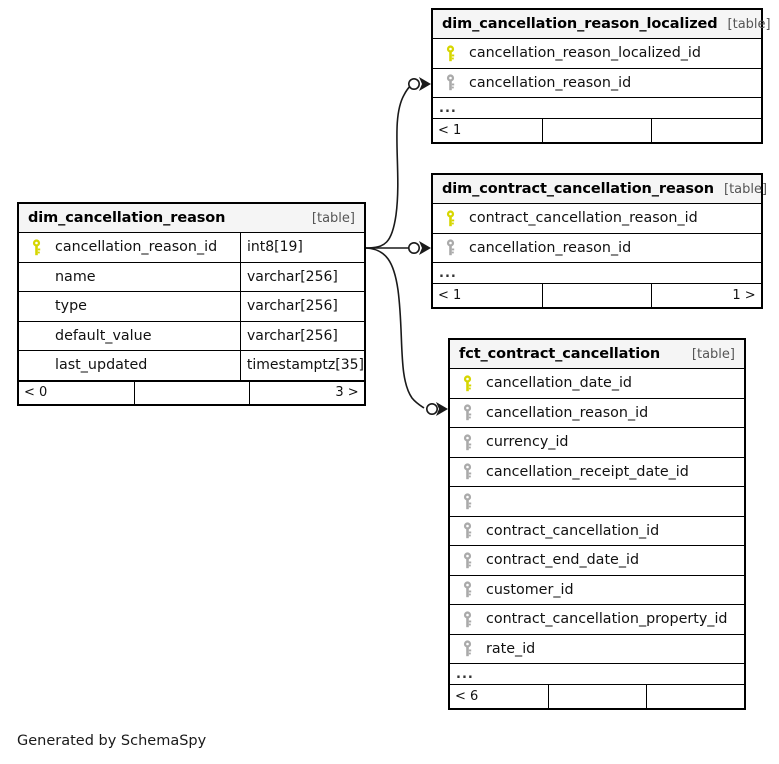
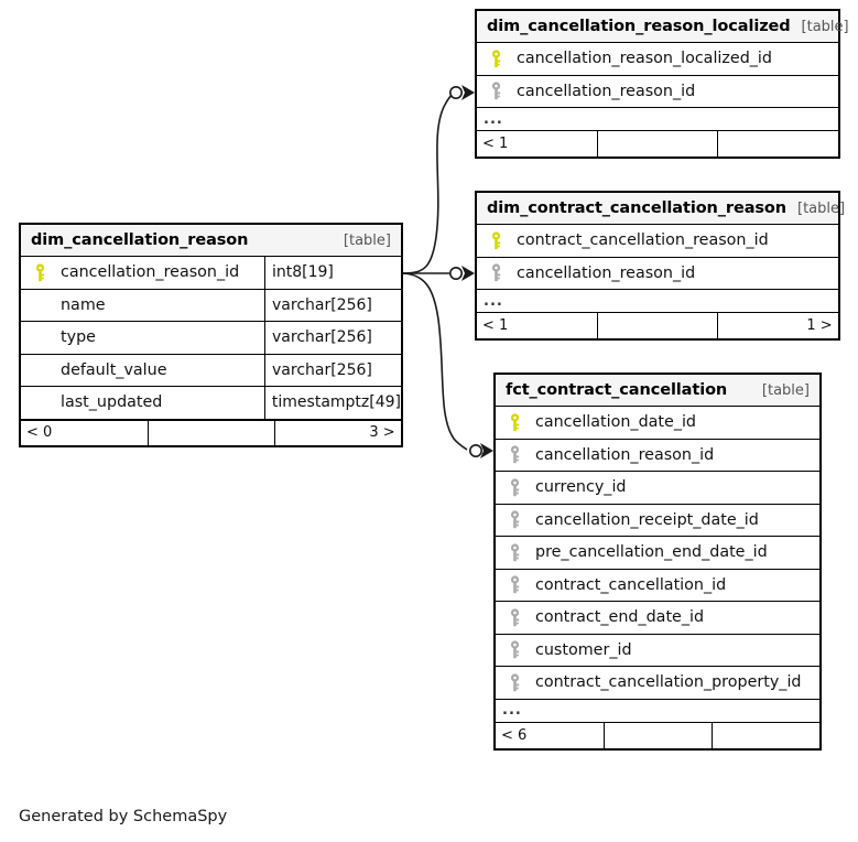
  dim_cancellation_reason_localized
  [table]
  cancellation_reason_localized_id
  cancellation_reason_id
  ...
  < 1
  dim_contract_cancellation_reason
  [table]
  contract_cancellation_reason_id
  cancellation_reason_id
  ...
  < 1
  1 >
  fct_contract_cancellation
  [table]
  cancellation_date_id
  cancellation_reason_id
  currency_id
  cancellation_receipt_date_id
+ pre_cancellation_end_date_id
  contract_cancellation_id
  contract_end_date_id
  customer_id
  contract_cancellation_property_id
- rate_id
  ...
  < 6
  dim_cancellation_reason
  [table]
  cancellation_reason_id
  int8[19]
  name
  varchar[256]
  type
  varchar[256]
  default_value
  varchar[256]
  last_updated
- timestamptz[35]
+ timestamptz[49]
  < 0
  3 >
  Generated by SchemaSpy
